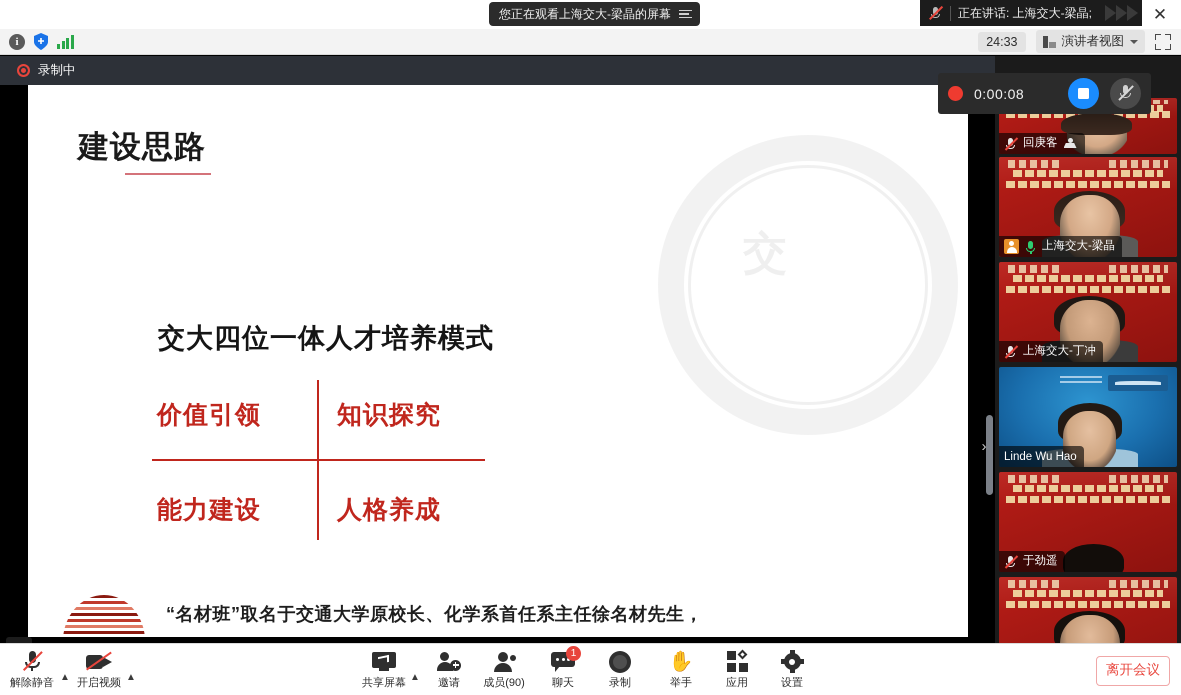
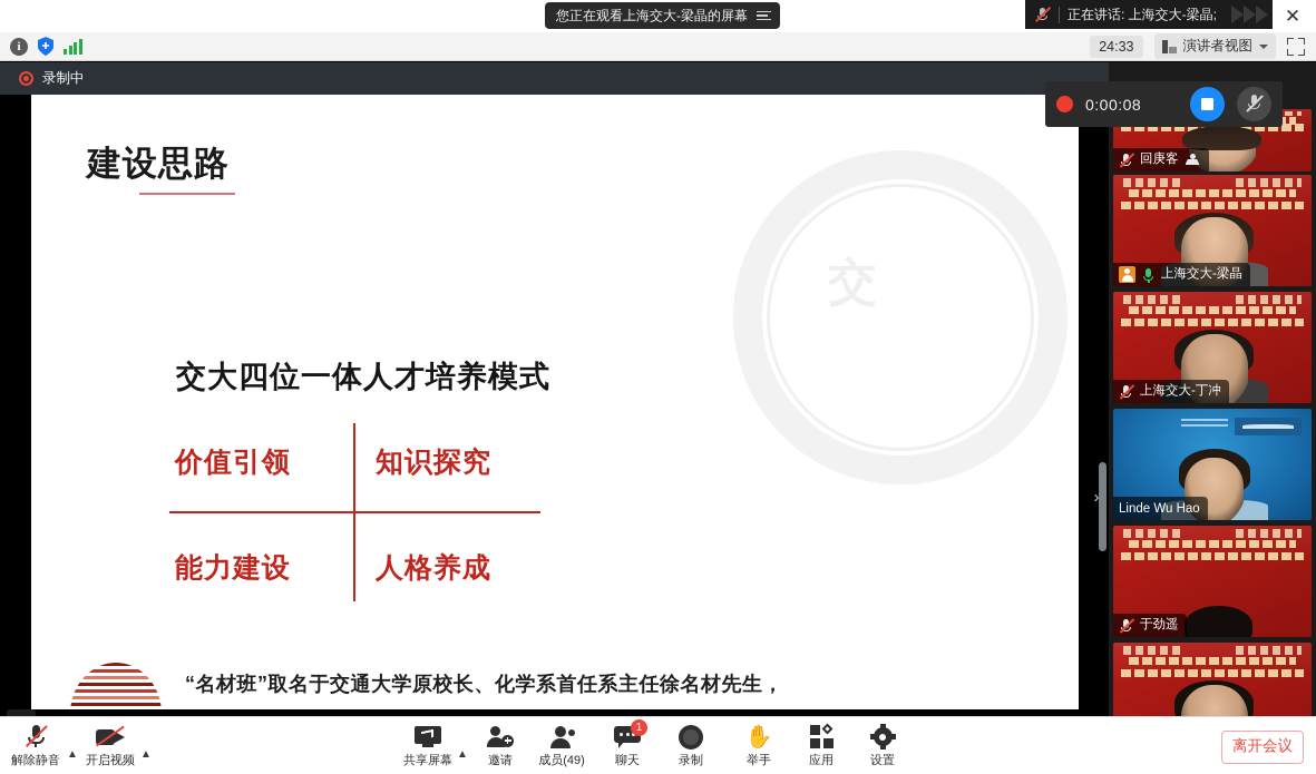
  您正在观看上海交大-梁晶的屏幕
  正在讲话: 上海交大-梁晶;
  ✕
  i
  24:33
  演讲者视图
  录制中
  建设思路
  交大四位一体人才培养模式
  价值引领
  知识探究
  能力建设
  人格养成
  “名材班”取名于交通大学原校长、化学系首任系主任徐名材先生，
  ›
  回庚客
  上海交大-梁晶
  上海交大-丁冲
  Linde Wu Hao
  于劲遥
  0:00:08
  解除静音
  ▲
  开启视频
  ▲
  共享屏幕
  ▲
  邀请
- 成员(90)
+ 成员(49)
  1
  聊天
  录制
  ✋
  举手
  应用
  设置
  离开会议
